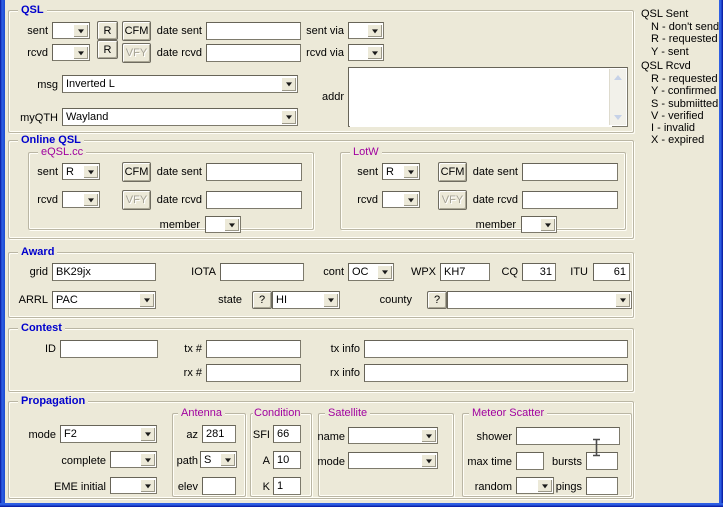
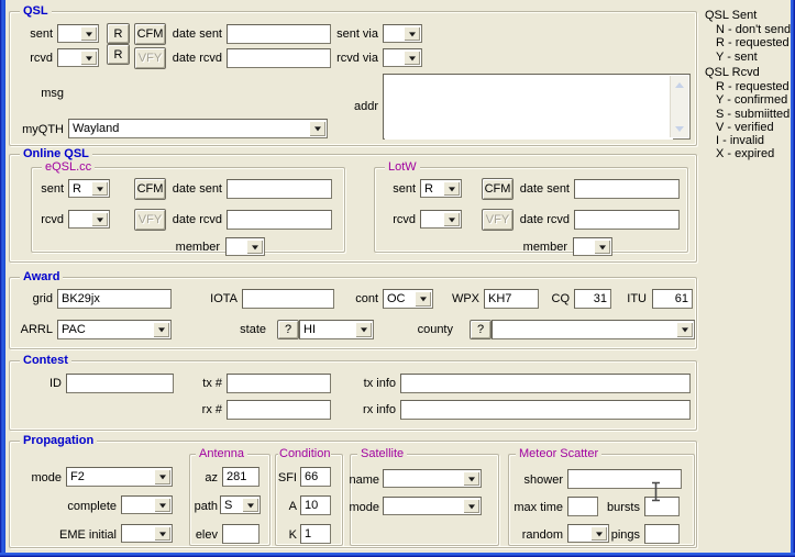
  QSL
  sent
  R
  R
  CFM
  date sent
  sent via
  rcvd
  VFY
  date rcvd
  rcvd via
  msg
- Inverted L
  myQTH
  Wayland
  addr
  QSL Sent
  N - don't send
  R - requested
  Y - sent
  QSL Rcvd
  R - requested
  Y - confirmed
  S - submiitted
  V - verified
  I - invalid
  X - expired
  Online QSL
  eQSL.cc
  sent
  R
  CFM
  date sent
  rcvd
  VFY
  date rcvd
  member
  LotW
  sent
  R
  CFM
  date sent
  rcvd
  VFY
  date rcvd
  member
  Award
  grid
  BK29jx
  IOTA
  cont
  OC
  WPX
  KH7
  CQ
  31
  ITU
  61
  ARRL
  PAC
  state
  ?
  HI
  county
  ?
  Contest
  ID
  tx #
  tx info
  rx #
  rx info
  Propagation
  mode
  F2
  complete
  EME initial
  Antenna
  az
  281
  path
  S
  elev
  Condition
  SFI
  66
  A
  10
  K
  1
  Satellite
  name
  mode
  Meteor Scatter
  shower
  max time
  bursts
  random
  pings
